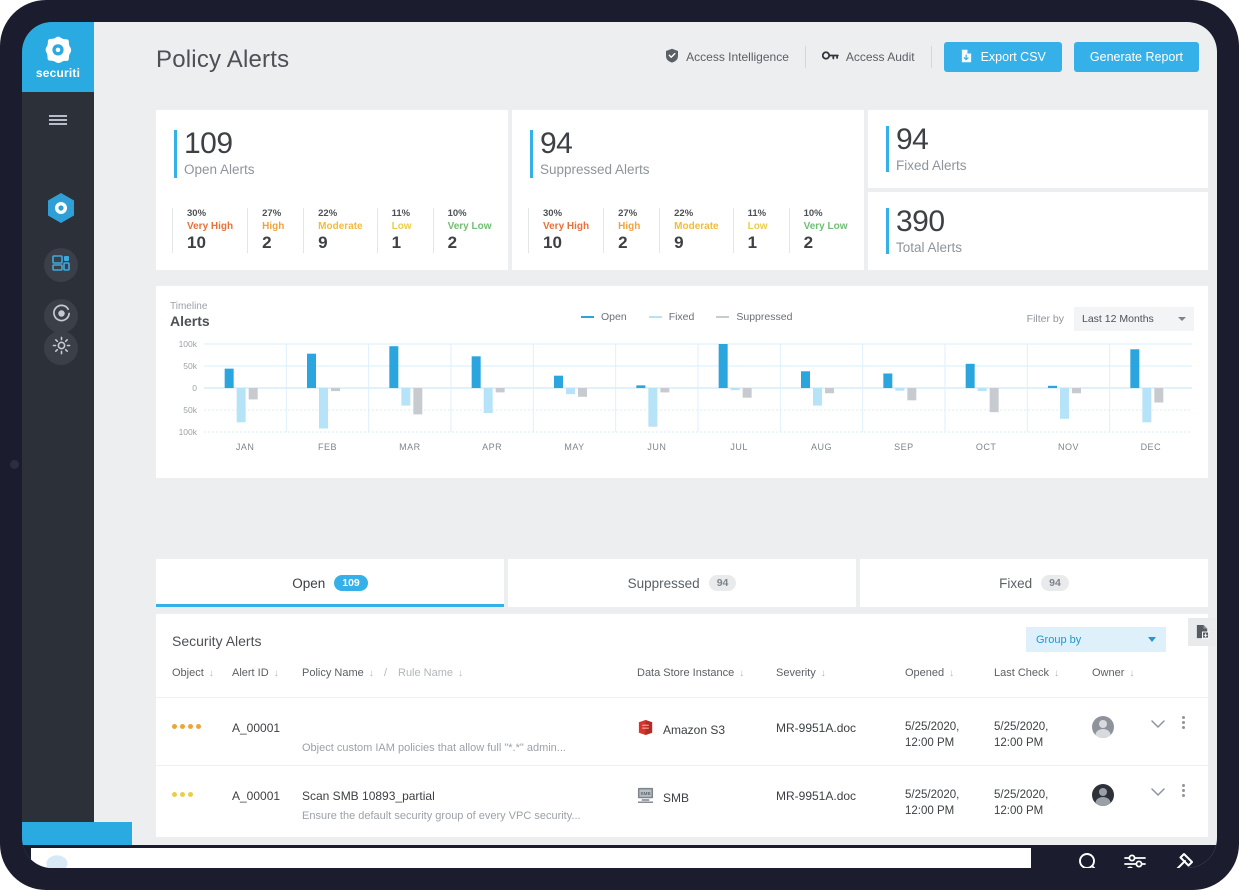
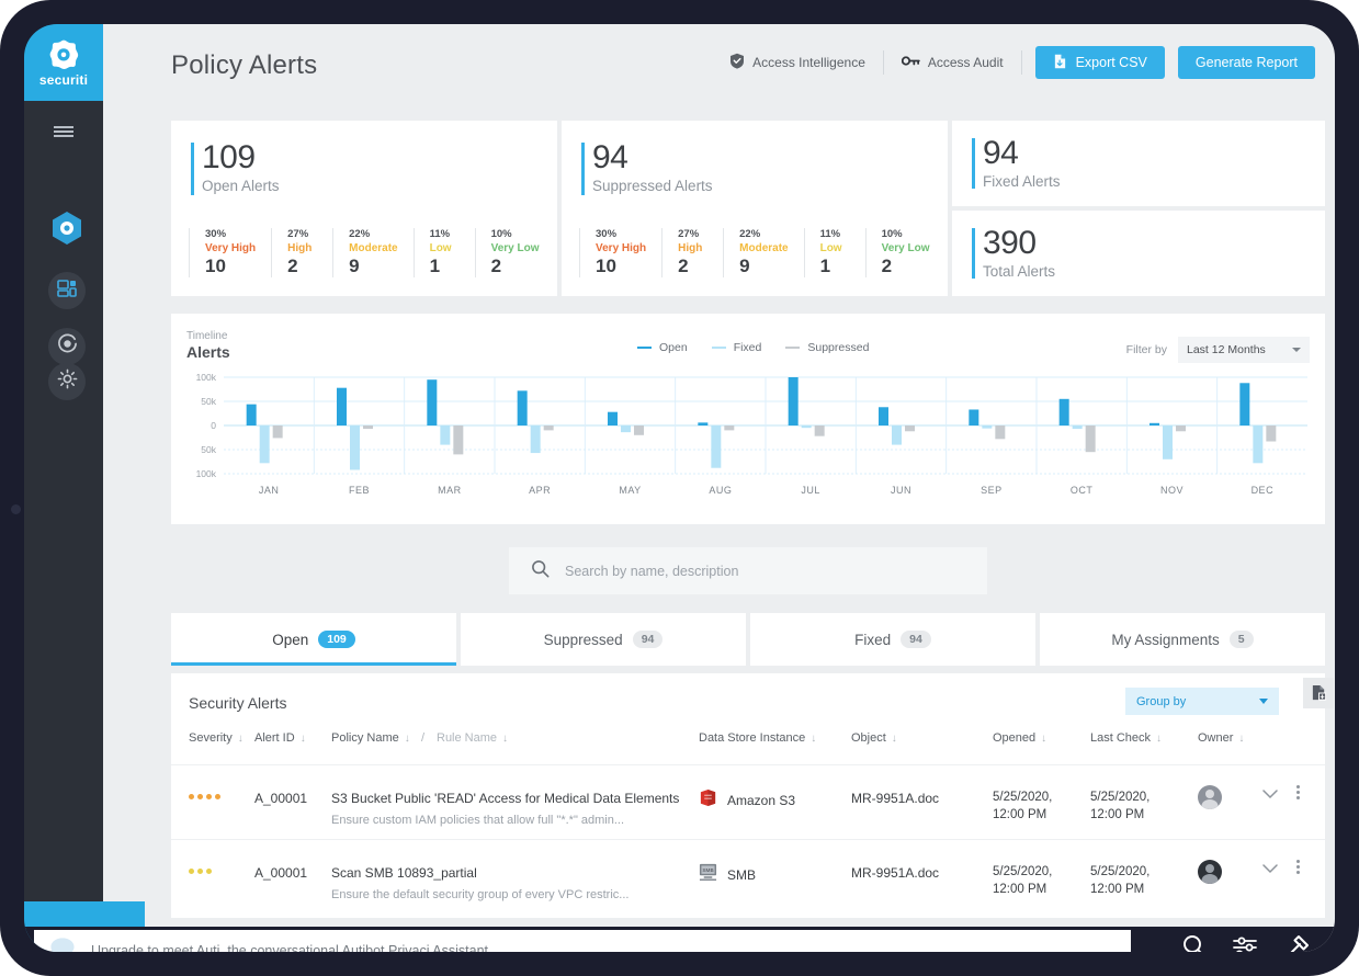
  securiti
  Policy Alerts
  Access Intelligence
  Access Audit
  Export CSV
  Generate Report
  109
  Open Alerts
  30%
  Very High
  10
  27%
  High
  2
  22%
  Moderate
  9
  11%
  Low
  1
  10%
  Very Low
  2
  94
  Suppressed Alerts
  30%
  Very High
  10
  27%
  High
  2
  22%
  Moderate
  9
  11%
  Low
  1
  10%
  Very Low
  2
  94
  Fixed Alerts
  390
  Total Alerts
  Timeline
  Alerts
  Open
  Fixed
  Suppressed
  Filter by
  Last 12 Months
  100k
  50k
  0
  50k
  100k
  JAN
  FEB
  MAR
  APR
  MAY
- JUN
+ AUG
  JUL
- AUG
+ JUN
  SEP
  OCT
  NOV
  DEC
+ Search by name, description
  Open
  109
  Suppressed
  94
  Fixed
  94
+ My Assignments
+ 5
  Security Alerts
  Group by
- Object
+ Severity
  ↓
  Alert ID
  ↓
  Policy Name
  ↓
  /
  Rule Name
  ↓
  Data Store Instance
  ↓
- Severity
+ Object
  ↓
  Opened
  ↓
  Last Check
  ↓
  Owner
  ↓
  A_00001
+ S3 Bucket Public 'READ' Access for Medical Data Elements
- Object custom IAM policies that allow full "*.*" admin...
+ Ensure custom IAM policies that allow full "*.*" admin...
  Amazon S3
  MR-9951A.doc
  5/25/2020,
  12:00 PM
  5/25/2020,
  12:00 PM
  A_00001
  Scan SMB 10893_partial
- Ensure the default security group of every VPC security...
+ Ensure the default security group of every VPC restric...
  SMB
  MR-9951A.doc
  5/25/2020,
  12:00 PM
  5/25/2020,
  12:00 PM
+ Upgrade to meet Auti, the conversational Autibot Privaci Assistant.
